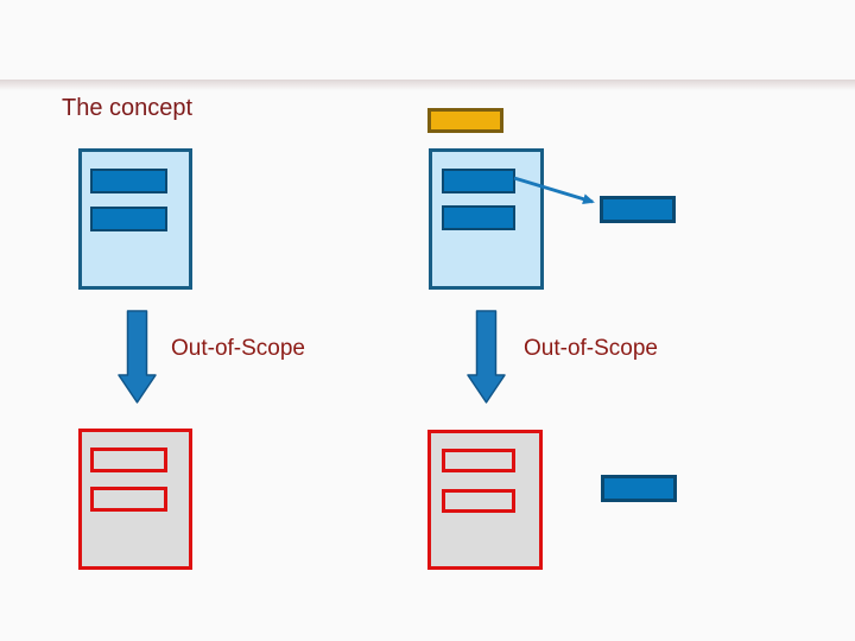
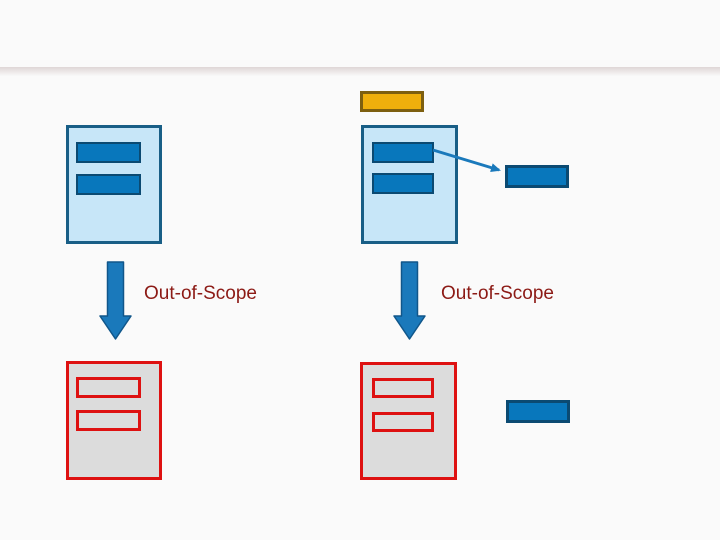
- The concept
  Out-of-Scope
  Out-of-Scope
